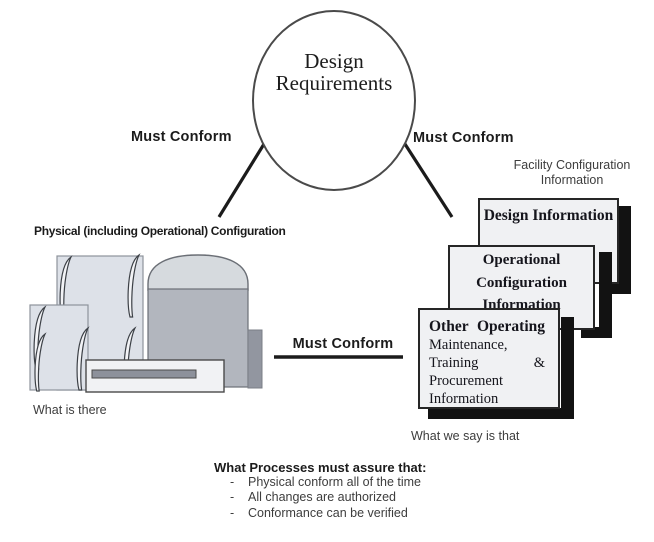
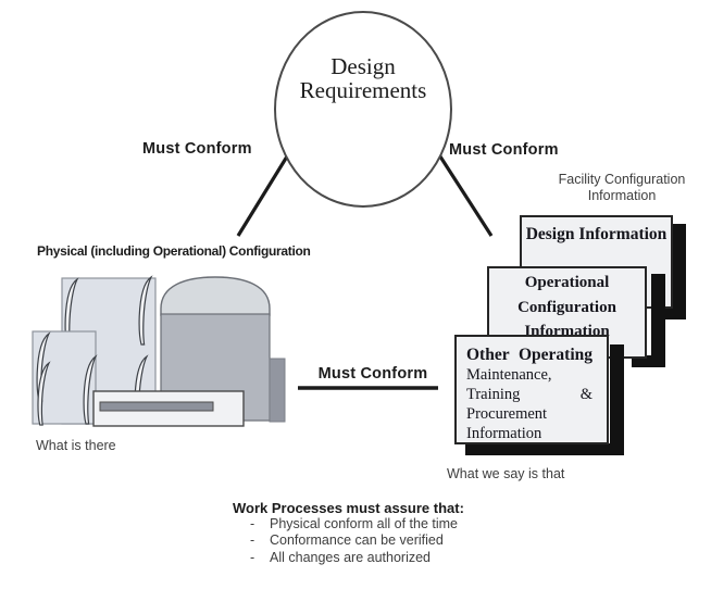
  Design
  Requirements
  Must Conform
  Must Conform
  Must Conform
  Facility Configuration
  Information
  Physical (including Operational) Configuration
  What is there
  Design Information
  Operational
  Configuration
  Information
  Other
  Operating
  Maintenance,
  Training
  &
  Procurement
  Information
  What we say is that
- What Processes must assure that:
+ Work Processes must assure that:
  -
  Physical conform all of the time
  -
- All changes are authorized
+ Conformance can be verified
  -
- Conformance can be verified
+ All changes are authorized
